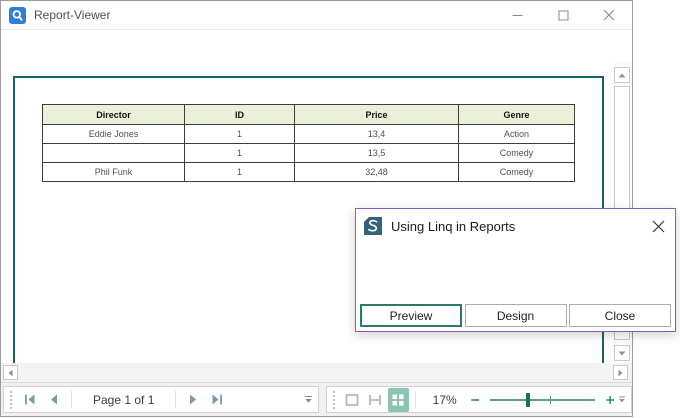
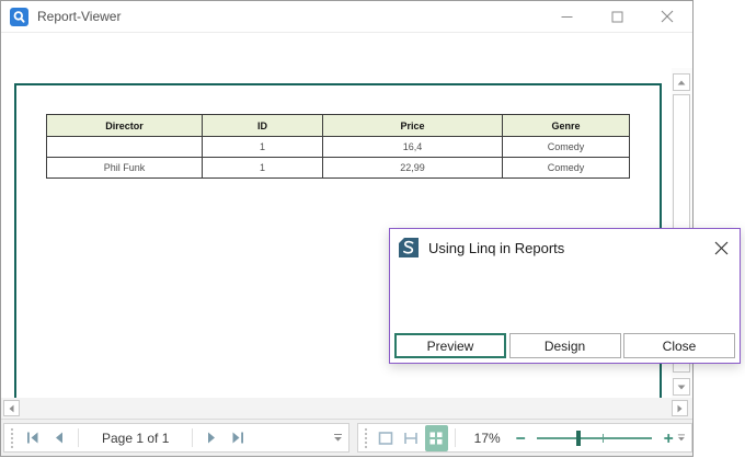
  Report-Viewer
  Director	ID	Price	Genre
- Eddie Jones	1	13,4	Action
- 	1	13,5	Comedy
+ 	1	16,4	Comedy
- Phil Funk	1	32,48	Comedy
+ Phil Funk	1	22,99	Comedy
  Page 1 of 1
  17%
  Using Linq in Reports
  Preview
  Design
  Close
